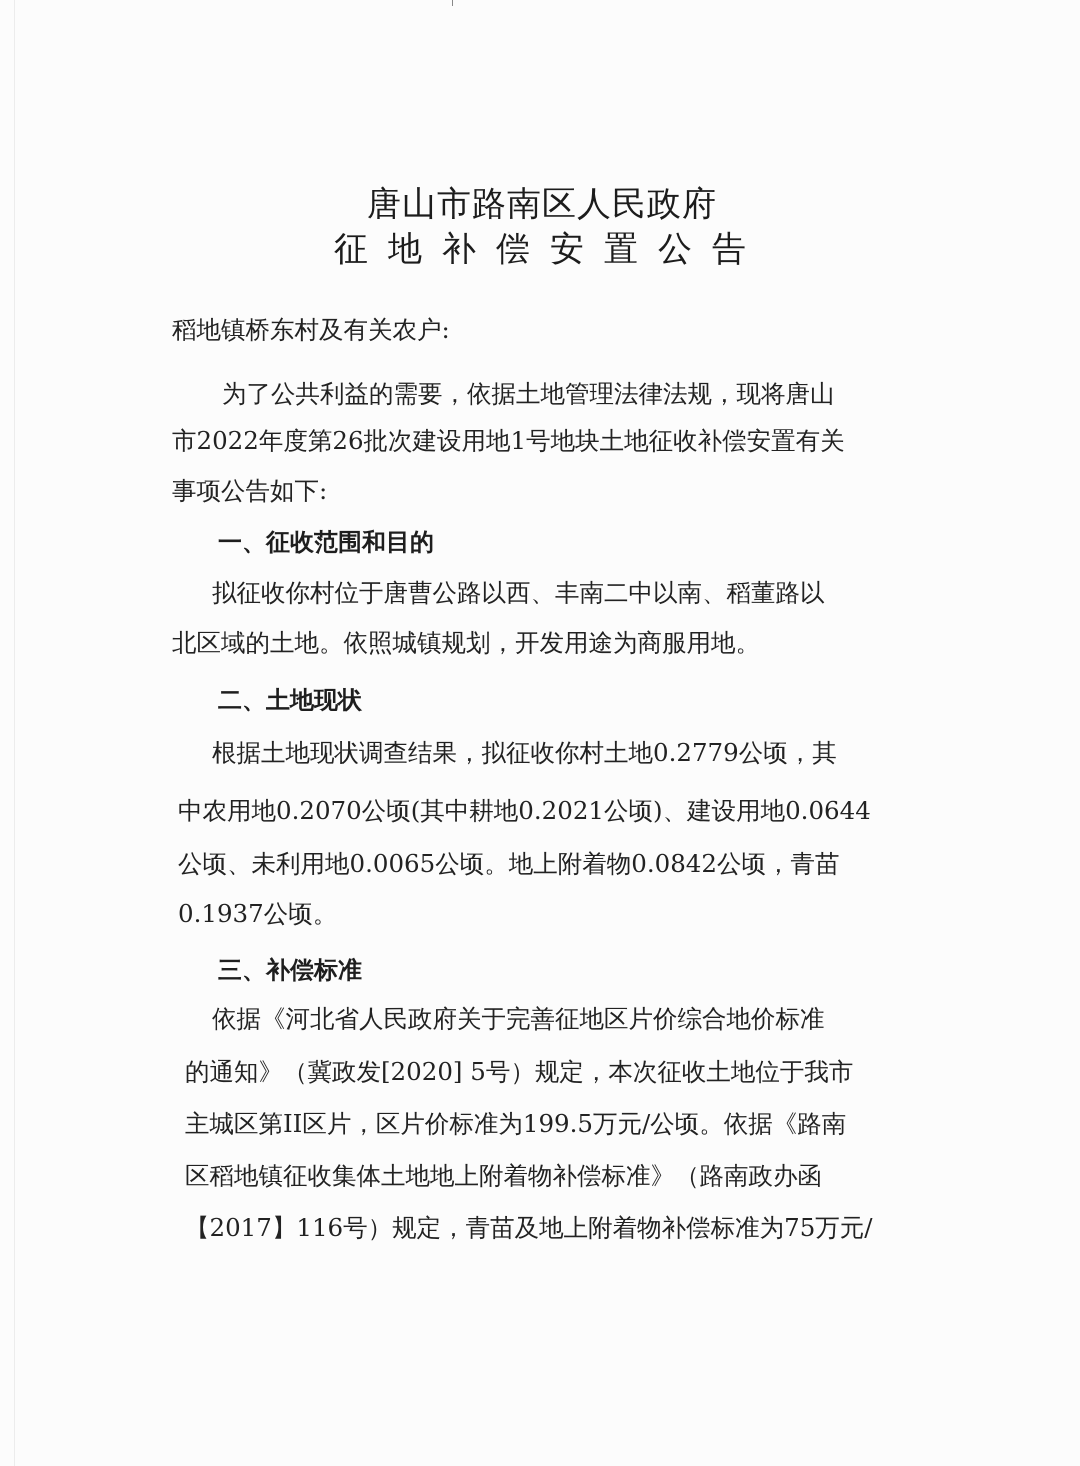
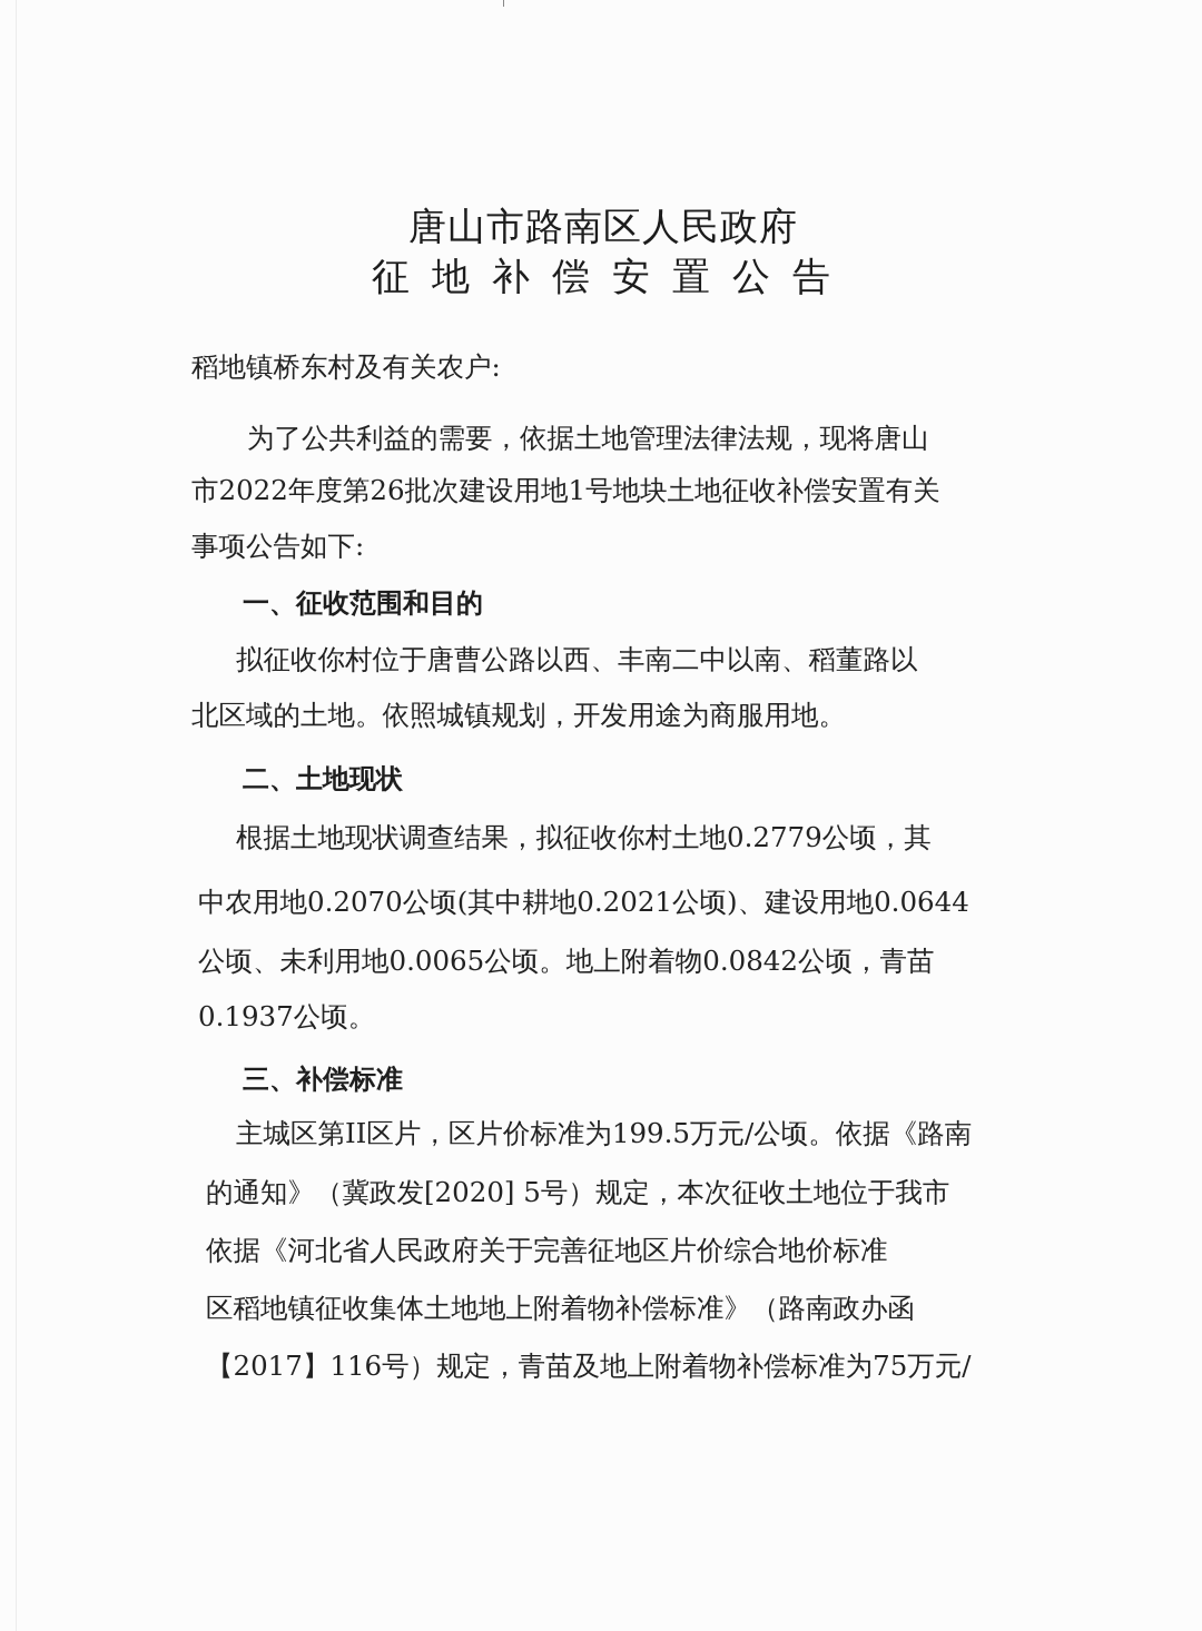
  唐山市路南区人民政府
  征地补偿安置公告
  稻地镇桥东村及有关农户:
  为了公共利益的需要，依据土地管理法律法规，现将唐山
  市2022年度第26批次建设用地1号地块土地征收补偿安置有关
  事项公告如下:
  一、征收范围和目的
  拟征收你村位于唐曹公路以西、丰南二中以南、稻董路以
  北区域的土地。依照城镇规划，开发用途为商服用地。
  二、土地现状
  根据土地现状调查结果，拟征收你村土地0.2779公顷，其
  中农用地0.2070公顷(其中耕地0.2021公顷)、建设用地0.0644
  公顷、未利用地0.0065公顷。地上附着物0.0842公顷，青苗
  0.1937公顷。
  三、补偿标准
- 依据《河北省人民政府关于完善征地区片价综合地价标准
+ 主城区第II区片，区片价标准为199.5万元/公顷。依据《路南
  的通知》（冀政发[2020] 5号）规定，本次征收土地位于我市
- 主城区第II区片，区片价标准为199.5万元/公顷。依据《路南
+ 依据《河北省人民政府关于完善征地区片价综合地价标准
  区稻地镇征收集体土地地上附着物补偿标准》（路南政办函
  【2017】116号）规定，青苗及地上附着物补偿标准为75万元/
